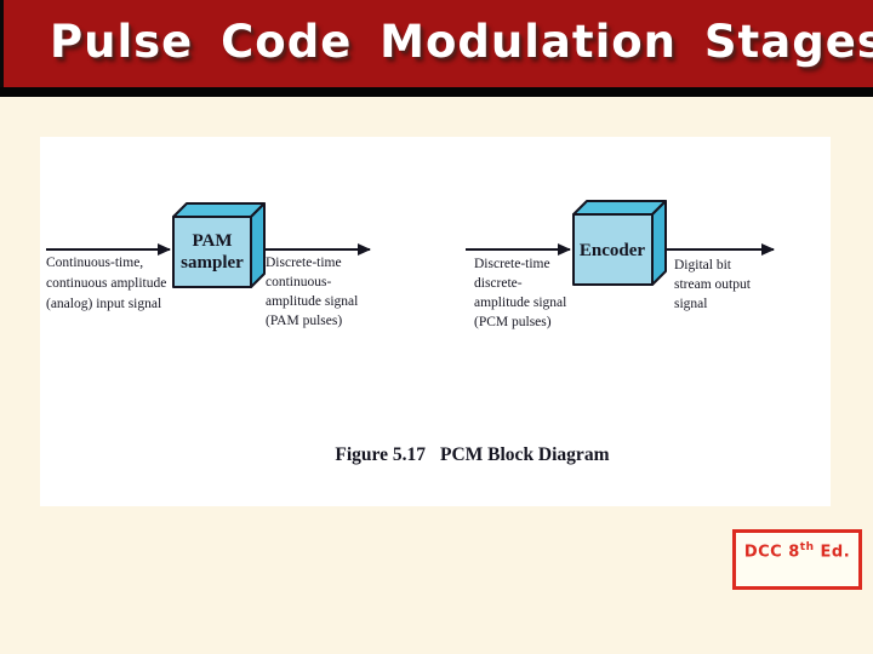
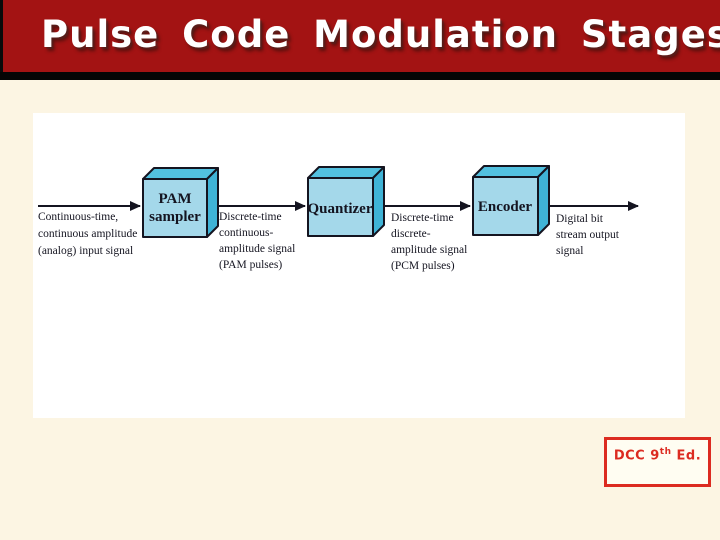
  Pulse Code Modulation Stages
  PAM
  sampler
+ Quantizer
  Encoder
  Continuous-time,
  continuous amplitude
  (analog) input signal
  Discrete-time
  continuous-
  amplitude signal
  (PAM pulses)
  Discrete-time
  discrete-
  amplitude signal
  (PCM pulses)
  Digital bit
  stream output
  signal
- Figure 5.17
- PCM Block Diagram
- DCC 8th Ed.
+ DCC 9th Ed.
